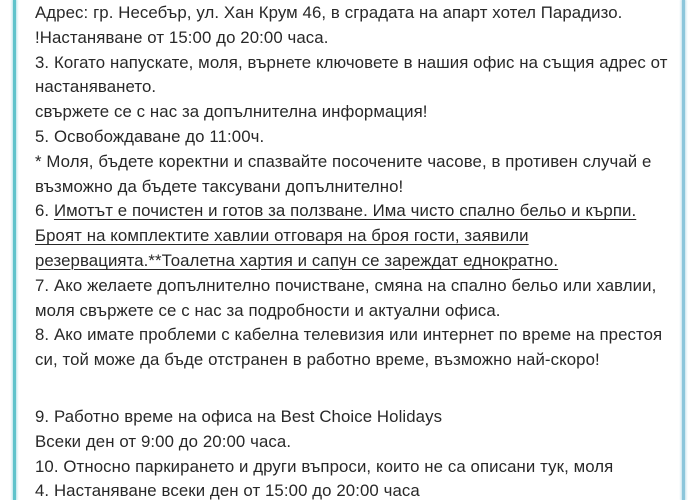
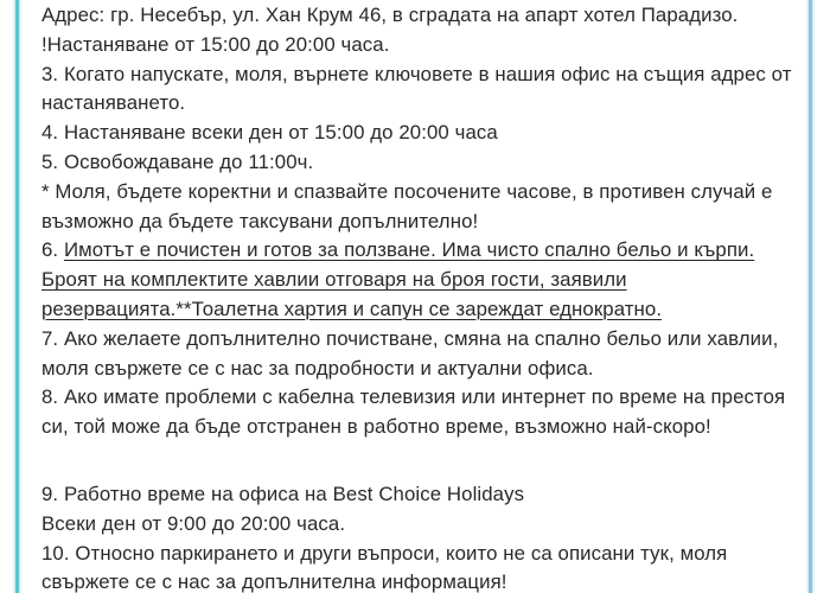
  Адрес: гр. Несебър, ул. Хан Крум 46, в сградата на апарт хотел Парадизо.
  !Настаняване от 15:00 до 20:00 часа.
  3. Когато напускате, моля, върнете ключовете в нашия офис на същия адрес от
  настаняването.
- свържете се с нас за допълнителна информация!
+ 4. Настаняване всеки ден от 15:00 до 20:00 часа
  5. Освобождаване до 11:00ч.
  * Моля, бъдете коректни и спазвайте посочените часове, в противен случай е
  възможно да бъдете таксувани допълнително!
  6. Имотът е почистен и готов за ползване. Има чисто спално бельо и кърпи.
  Броят на комплектите хавлии отговаря на броя гости, заявили
  резервацията.**Тоалетна хартия и сапун се зареждат еднократно.
  7. Ако желаете допълнително почистване, смяна на спално бельо или хавлии,
  моля свържете се с нас за подробности и актуални офиса.
  8. Ако имате проблеми с кабелна телевизия или интернет по време на престоя
  си, той може да бъде отстранен в работно време, възможно най-скоро!
  9. Работно време на офиса на Best Choice Holidays
  Всеки ден от 9:00 до 20:00 часа.
  10. Относно паркирането и други въпроси, които не са описани тук, моля
- 4. Настаняване всеки ден от 15:00 до 20:00 часа
+ свържете се с нас за допълнителна информация!
